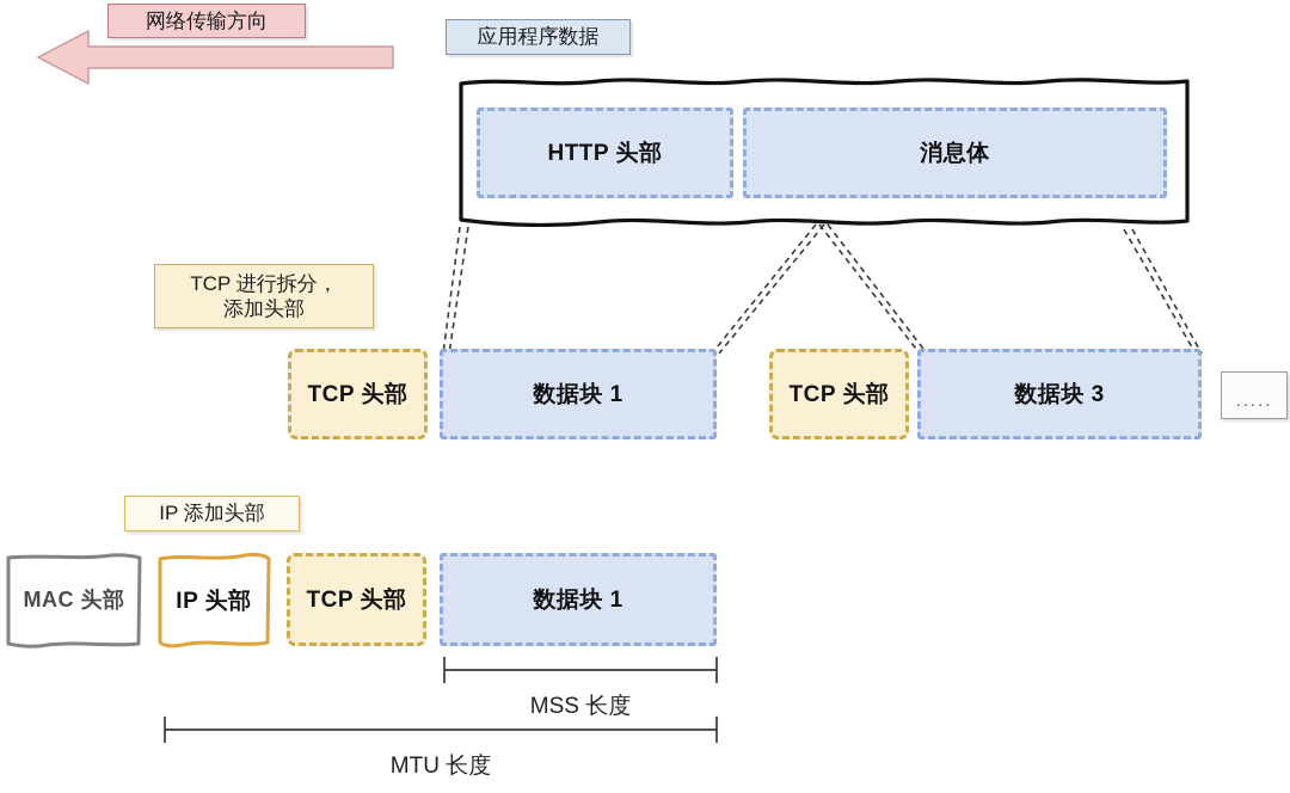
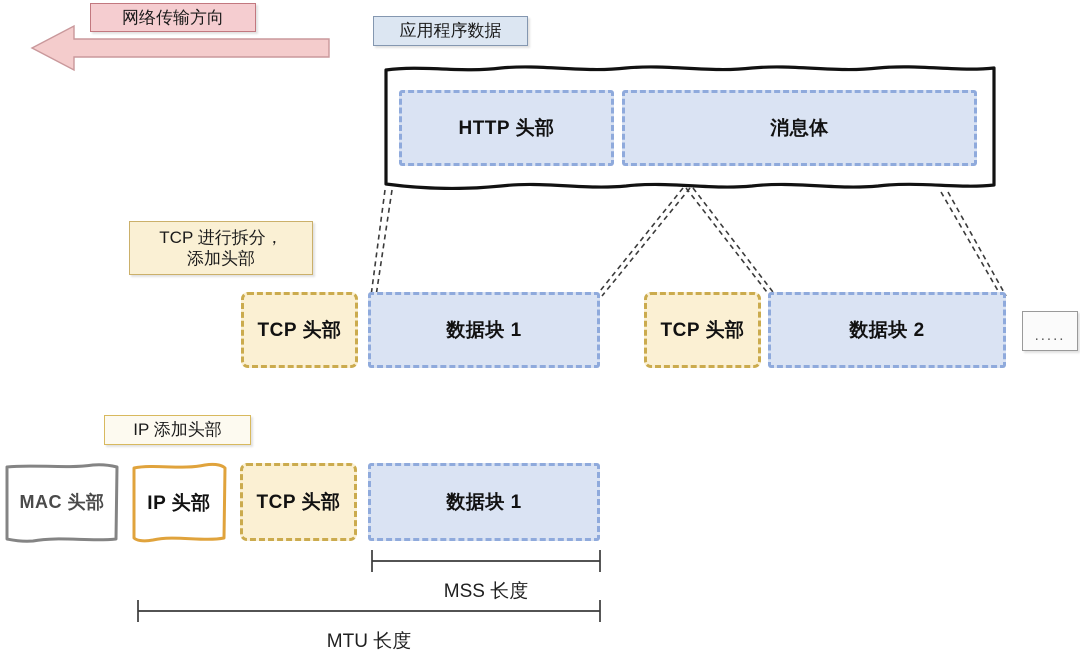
  网络传输方向
  应用程序数据
  HTTP 头部
  消息体
  TCP 进行拆分，
  添加头部
  TCP 头部
  数据块 1
  TCP 头部
- 数据块 3
+ 数据块 2
  .....
  IP 添加头部
  MAC 头部
  IP 头部
  TCP 头部
  数据块 1
  MSS 长度
  MTU 长度
